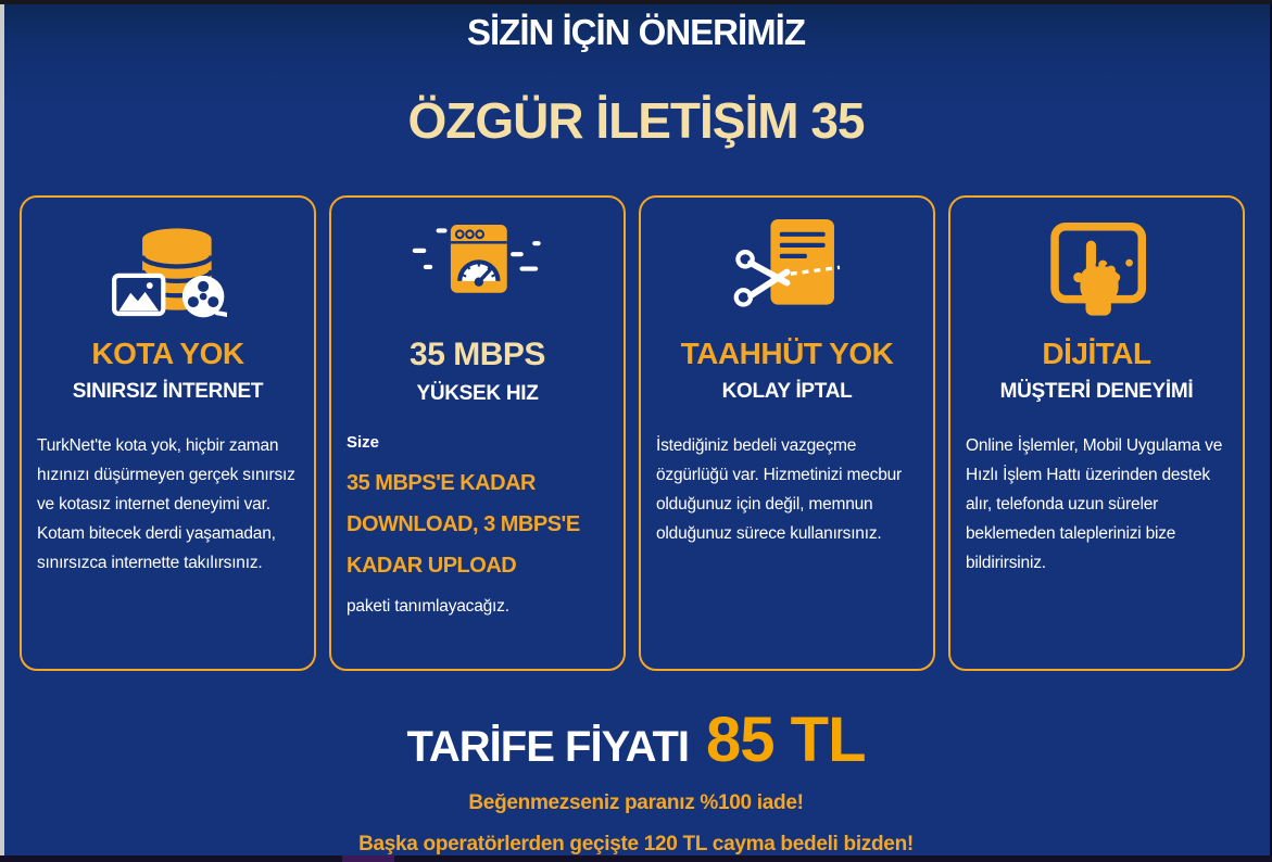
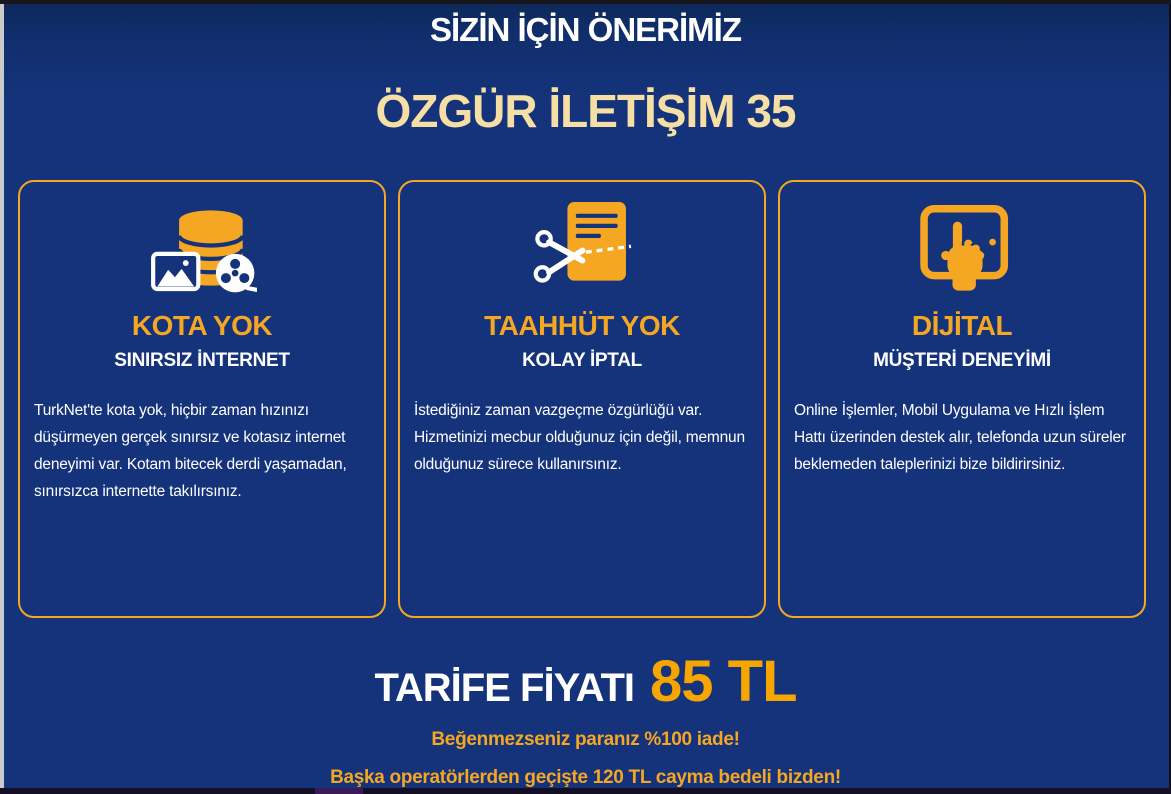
  SİZİN İÇİN ÖNERİMİZ
  ÖZGÜR İLETİŞİM 35
  KOTA YOK
  SINIRSIZ İNTERNET
  TurkNet'te kota yok, hiçbir zaman hızınızı düşürmeyen gerçek sınırsız ve kotasız internet deneyimi var. Kotam bitecek derdi yaşamadan, sınırsızca internette takılırsınız.
- 35 MBPS
- YÜKSEK HIZ
- Size
- 35 MBPS'E KADAR DOWNLOAD, 3 MBPS'E KADAR UPLOAD
- paketi tanımlayacağız.
  TAAHHÜT YOK
  KOLAY İPTAL
- İstediğiniz bedeli vazgeçme özgürlüğü var. Hizmetinizi mecbur olduğunuz için değil, memnun olduğunuz sürece kullanırsınız.
+ İstediğiniz zaman vazgeçme özgürlüğü var. Hizmetinizi mecbur olduğunuz için değil, memnun olduğunuz sürece kullanırsınız.
  DİJİTAL
  MÜŞTERİ DENEYİMİ
  Online İşlemler, Mobil Uygulama ve Hızlı İşlem Hattı üzerinden destek alır, telefonda uzun süreler beklemeden taleplerinizi bize bildirirsiniz.
  TARİFE FİYATI
  85 TL
  Beğenmezseniz paranız %100 iade!
  Başka operatörlerden geçişte 120 TL cayma bedeli bizden!
